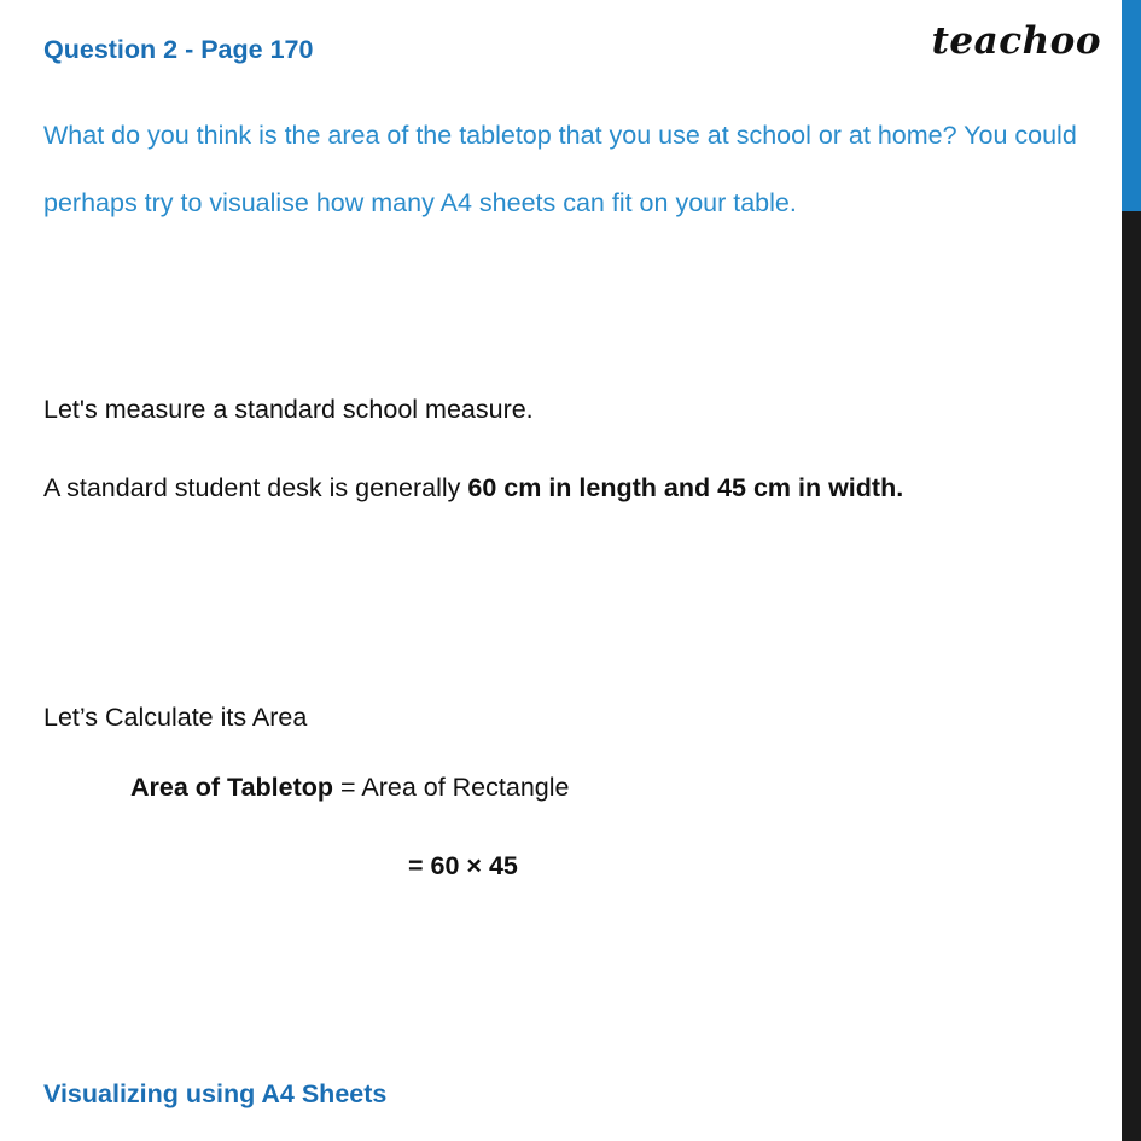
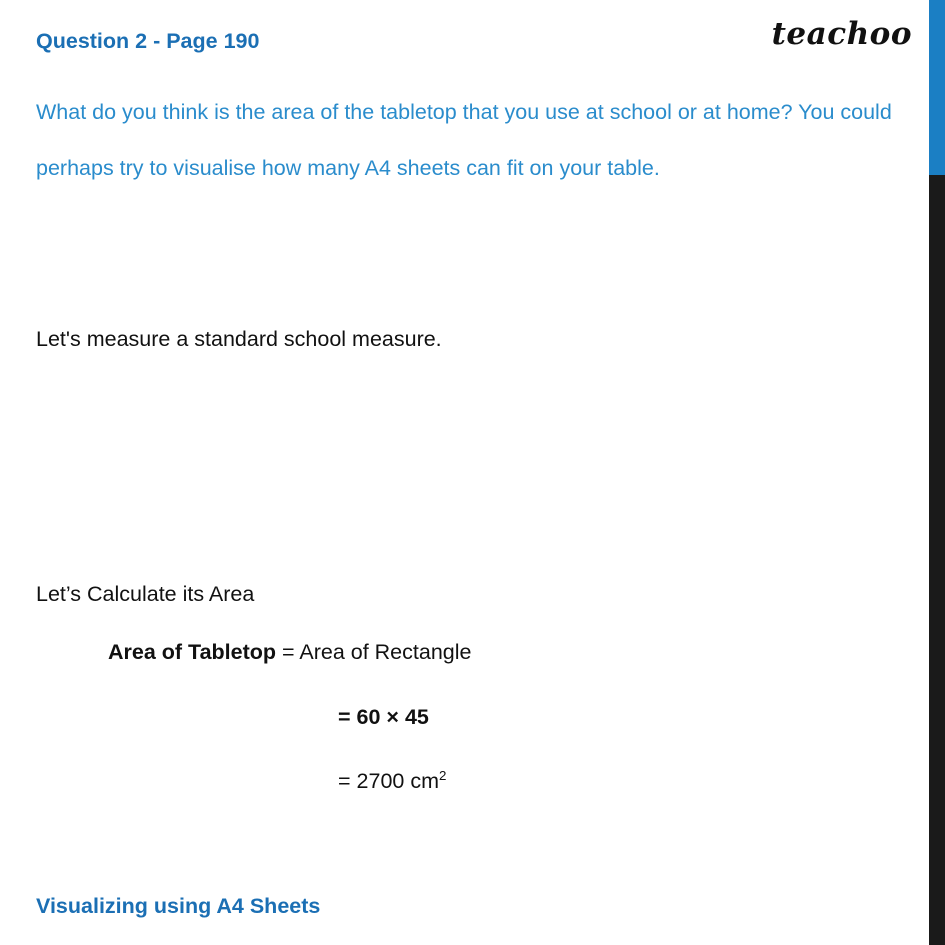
  teachoo
- Question 2 - Page 170
+ Question 2 - Page 190
  What do you think is the area of the tabletop that you use at school or at home? You could perhaps try to visualise how many A4 sheets can fit on your table.
  Let's measure a standard school measure.
- A standard student desk is generally 60 cm in length and 45 cm in width.
  Let’s Calculate its Area
  Area of Tabletop = Area of Rectangle
  = 60 × 45
+ = 2700 cm2
  Visualizing using A4 Sheets
